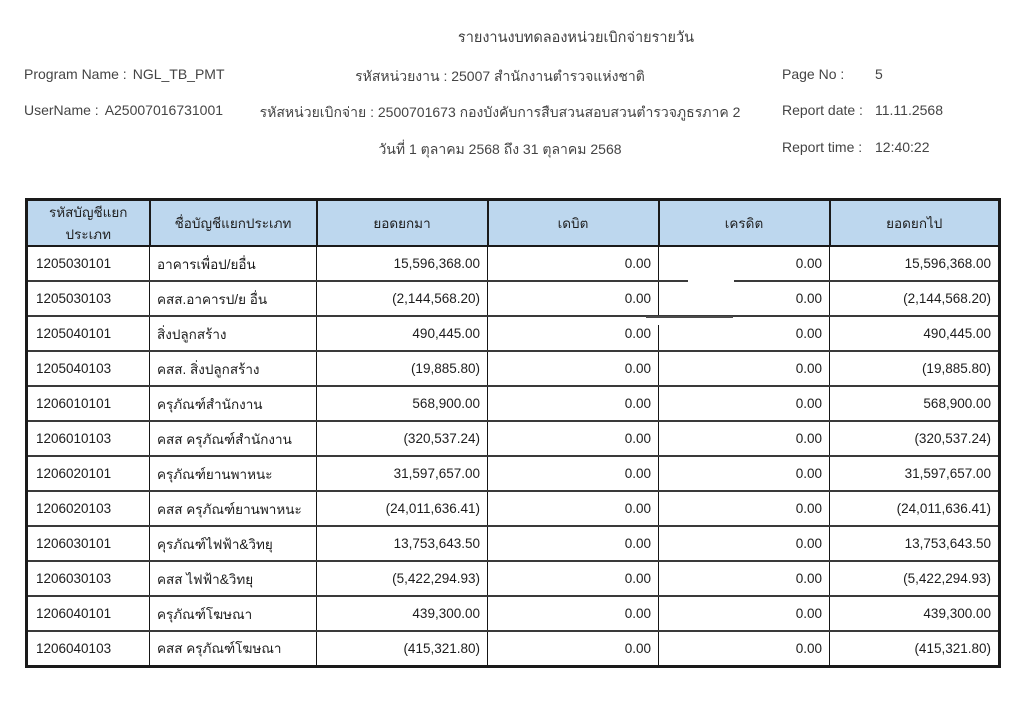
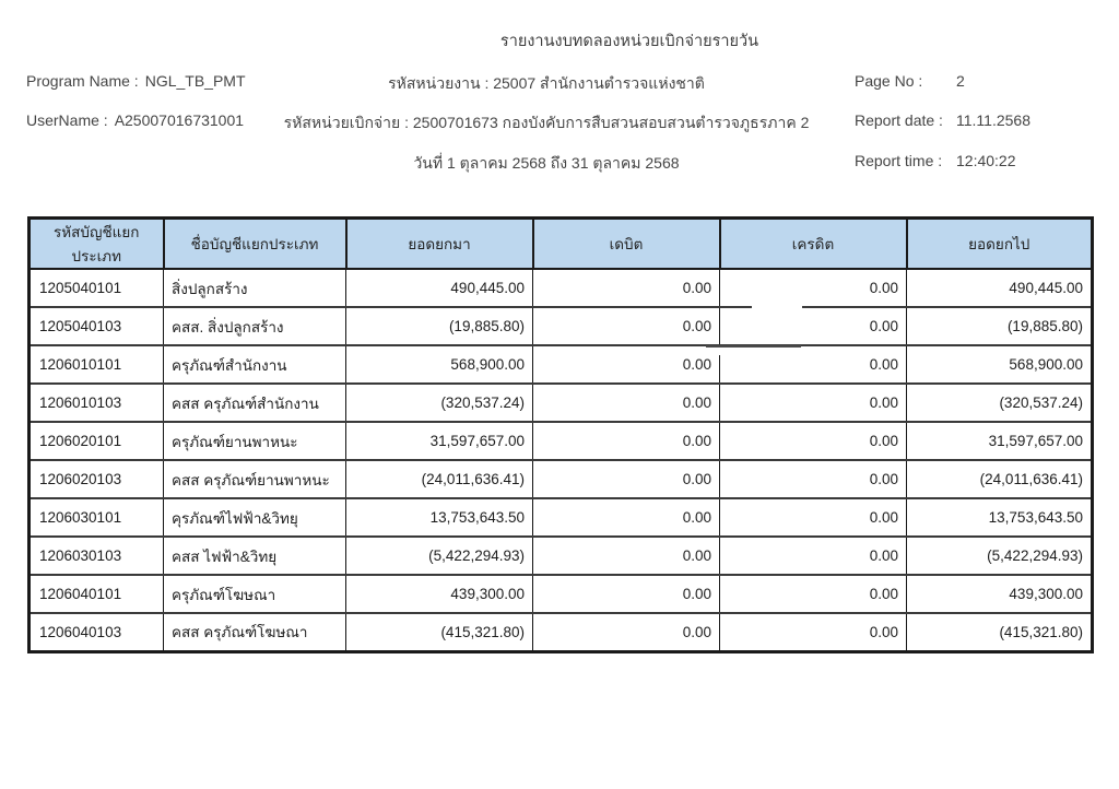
  รายงานงบทดลองหน่วยเบิกจ่ายรายวัน
  Program Name :
  NGL_TB_PMT
  รหัสหน่วยงาน : 25007 สำนักงานตำรวจแห่งชาติ
  Page No :
- 5
+ 2
  UserName :
  A25007016731001
  รหัสหน่วยเบิกจ่าย : 2500701673 กองบังคับการสืบสวนสอบสวนตำรวจภูธรภาค 2
  Report date :
  11.11.2568
  วันที่ 1 ตุลาคม 2568 ถึง 31 ตุลาคม 2568
  Report time :
  12:40:22
  รหัสบัญชีแยกประเภท	ชื่อบัญชีแยกประเภท	ยอดยกมา	เดบิต	เครดิต	ยอดยกไป
- 1205030101	อาคารเพื่อป/ยอื่น	15,596,368.00	0.00	0.00	15,596,368.00
- 1205030103	คสส.อาคารป/ย อื่น	(2,144,568.20)	0.00	0.00	(2,144,568.20)
  1205040101	สิ่งปลูกสร้าง	490,445.00	0.00	0.00	490,445.00
  1205040103	คสส. สิ่งปลูกสร้าง	(19,885.80)	0.00	0.00	(19,885.80)
  1206010101	ครุภัณฑ์สำนักงาน	568,900.00	0.00	0.00	568,900.00
  1206010103	คสส ครุภัณฑ์สำนักงาน	(320,537.24)	0.00	0.00	(320,537.24)
  1206020101	ครุภัณฑ์ยานพาหนะ	31,597,657.00	0.00	0.00	31,597,657.00
  1206020103	คสส ครุภัณฑ์ยานพาหนะ	(24,011,636.41)	0.00	0.00	(24,011,636.41)
  1206030101	คุรภัณฑ์ไฟฟ้า&วิทยุ	13,753,643.50	0.00	0.00	13,753,643.50
  1206030103	คสส ไฟฟ้า&วิทยุ	(5,422,294.93)	0.00	0.00	(5,422,294.93)
  1206040101	ครุภัณฑ์โฆษณา	439,300.00	0.00	0.00	439,300.00
  1206040103	คสส ครุภัณฑ์โฆษณา	(415,321.80)	0.00	0.00	(415,321.80)
